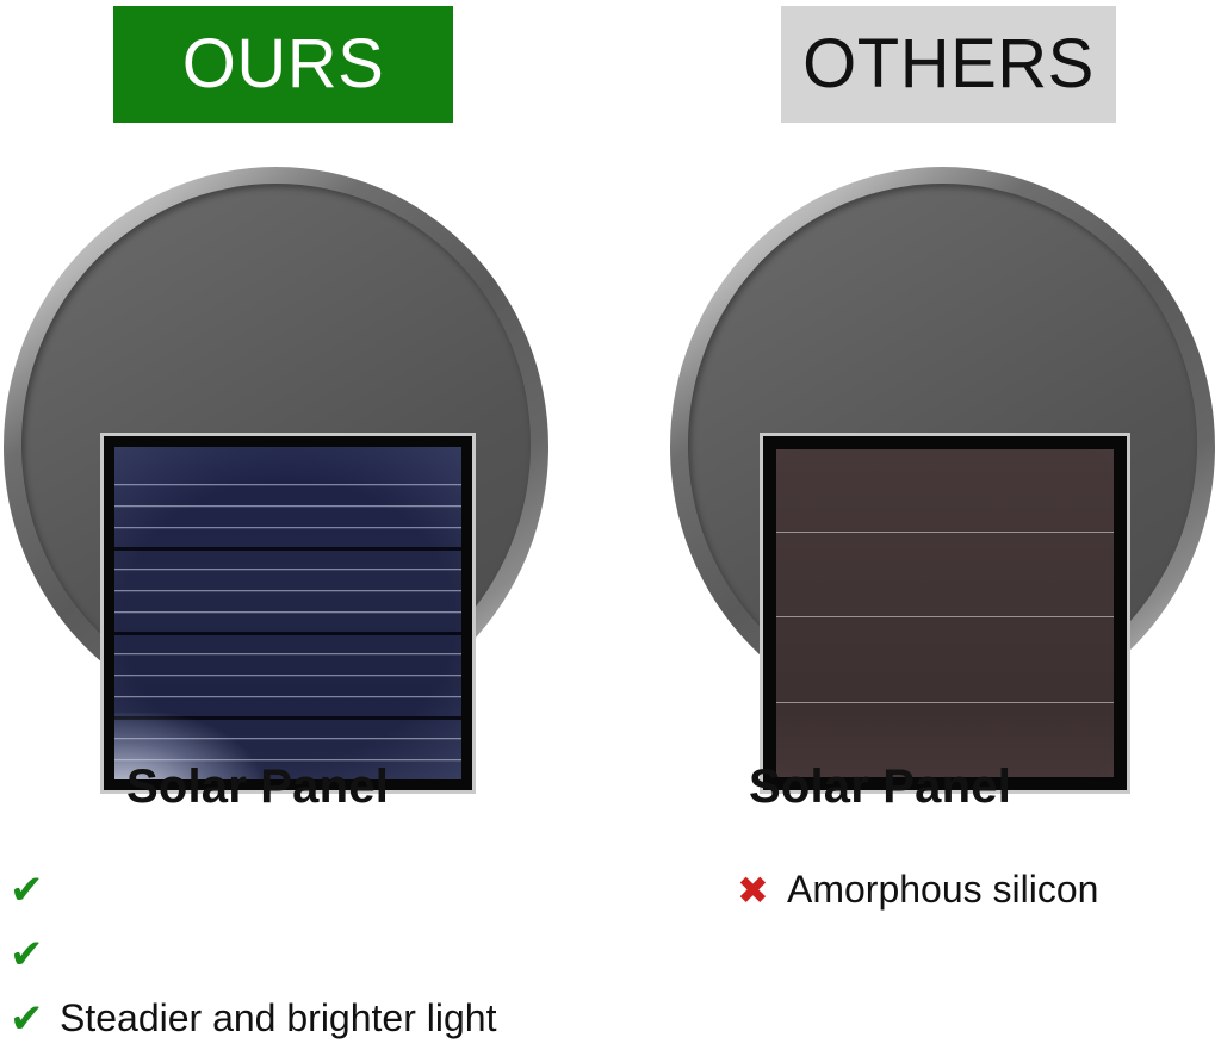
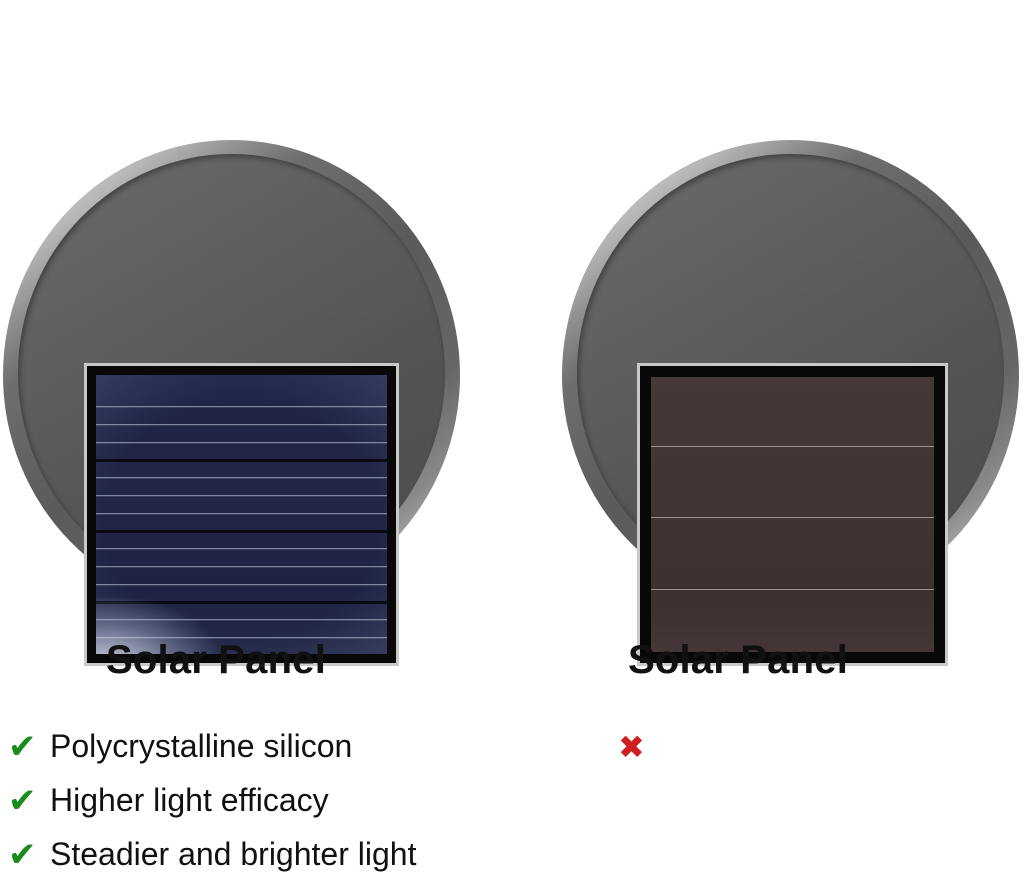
- OURS
  Solar Panel
  ✔
+ Polycrystalline silicon
  ✔
+ Higher light efficacy
  ✔
  Steadier and brighter light
- OTHERS
  Solar Panel
  ✖
- Amorphous silicon
